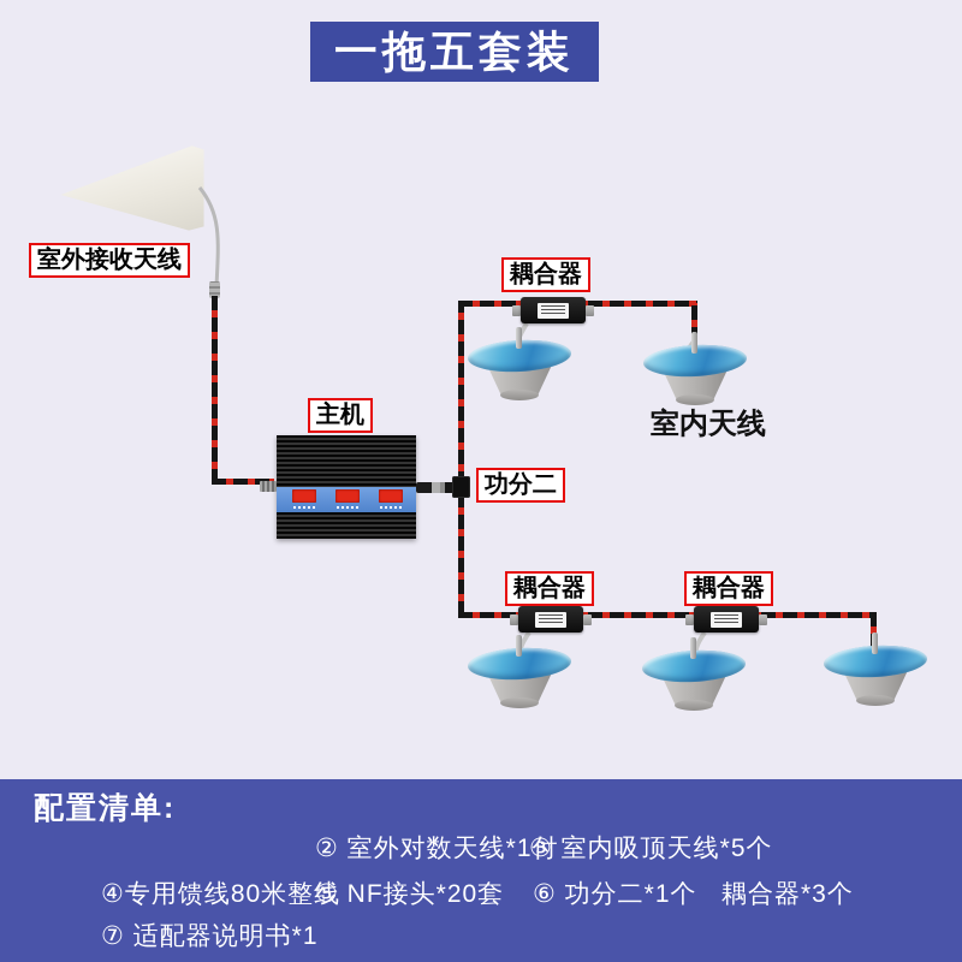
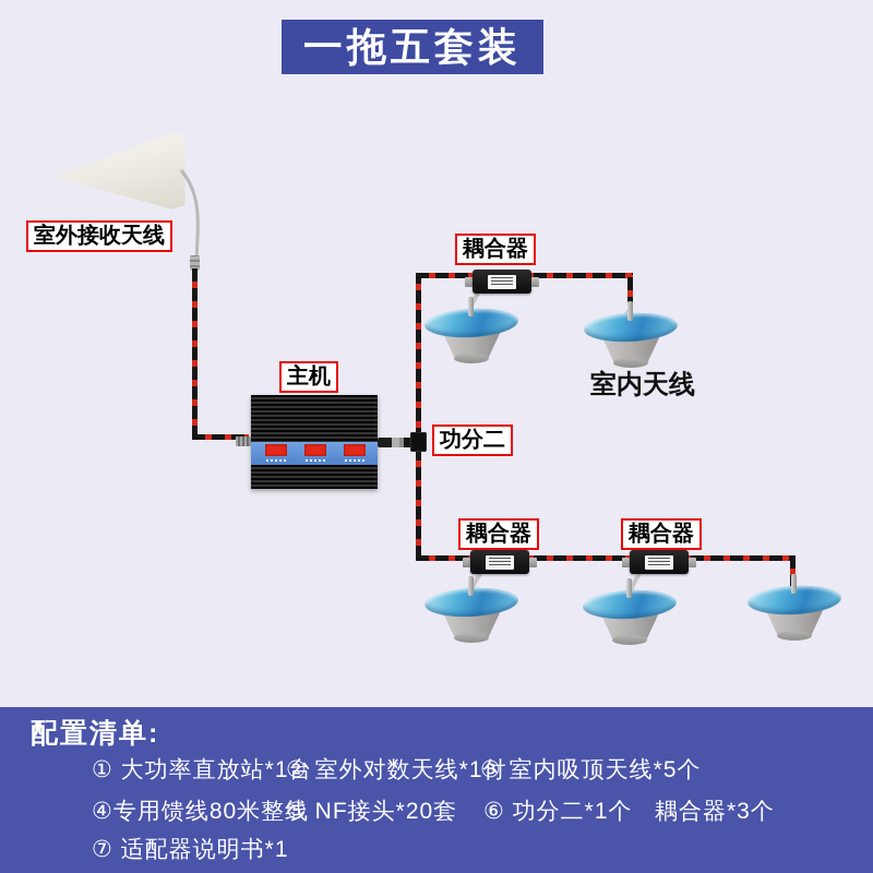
  一拖五套装
  室外接收天线
  主机
  功分二
  耦合器
  耦合器
  耦合器
  室内天线
  配置清单:
+ ① 大功率直放站*1台
  ② 室外对数天线*1付
  ③ 室内吸顶天线*5个
  ④专用馈线80米整线
  ⑤ NF接头*20套
  ⑥ 功分二*1个
  耦合器*3个
  ⑦ 适配器说明书*1
